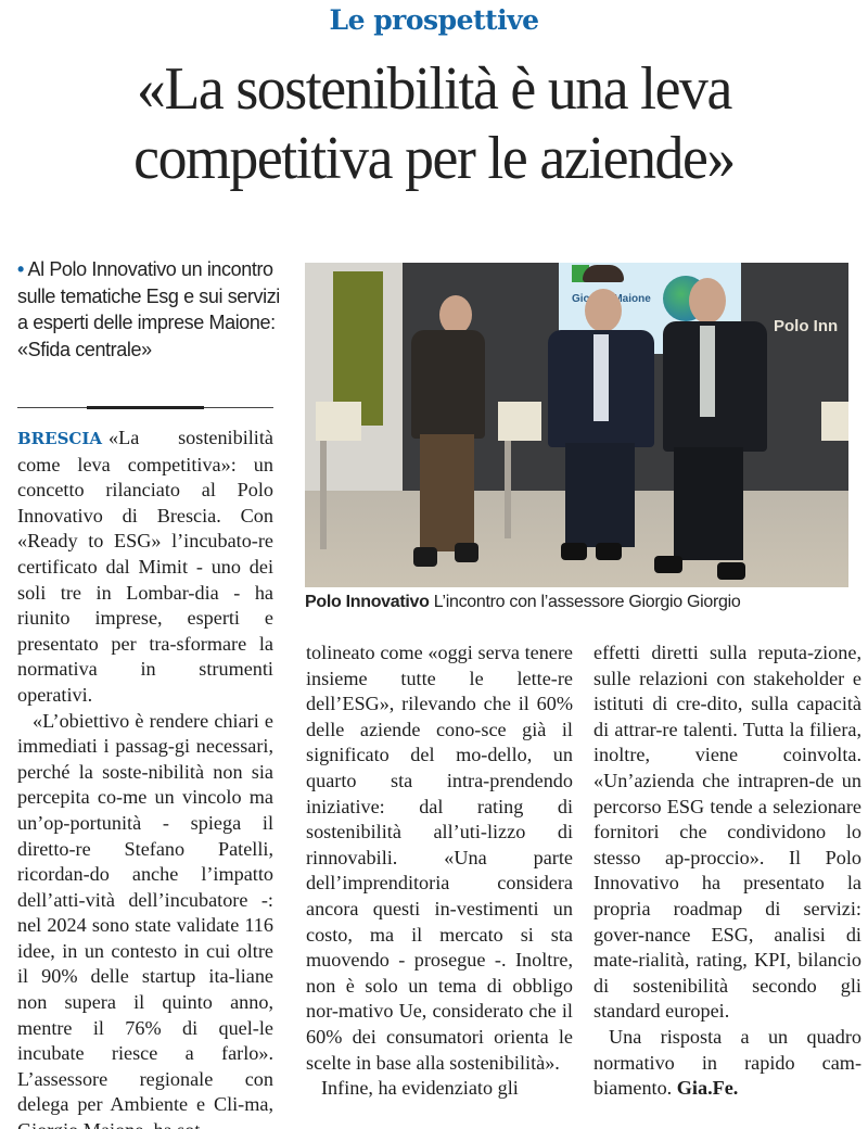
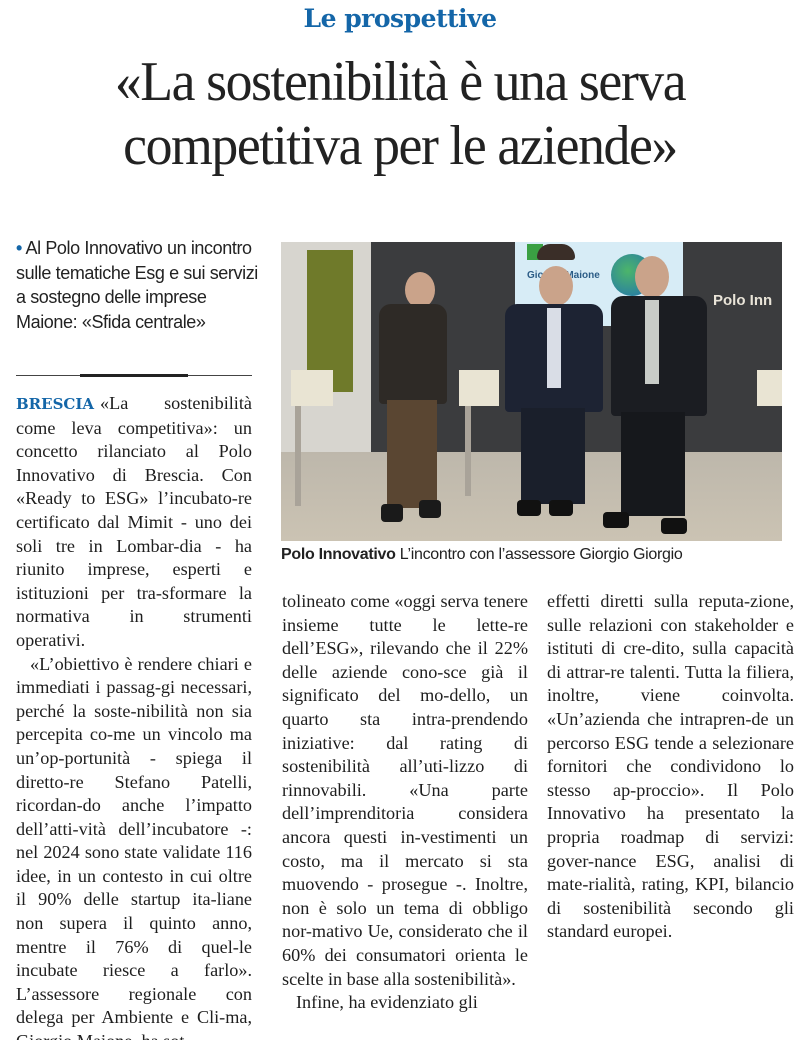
  Le prospettive
- «La sostenibilità è una leva
+ «La sostenibilità è una serva
  competitiva per le aziende»
- • Al Polo Innovativo un incontro sulle tematiche Esg e sui servizi a esperti delle imprese Maione: «Sfida centrale»
+ • Al Polo Innovativo un incontro sulle tematiche Esg e sui servizi a sostegno delle imprese Maione: «Sfida centrale»
- BRESCIA «La sostenibilità come leva competitiva»: un concetto rilanciato al Polo Innovativo di Brescia. Con «Ready to ESG» l’incubato-re certificato dal Mimit - uno dei soli tre in Lombar-dia - ha riunito imprese, esperti e presentato per tra-sformare la normativa in strumenti operativi.
+ BRESCIA «La sostenibilità come leva competitiva»: un concetto rilanciato al Polo Innovativo di Brescia. Con «Ready to ESG» l’incubato-re certificato dal Mimit - uno dei soli tre in Lombar-dia - ha riunito imprese, esperti e istituzioni per tra-sformare la normativa in strumenti operativi.
  «L’obiettivo è rendere chiari e immediati i passag-gi necessari, perché la soste-nibilità non sia percepita co-me un vincolo ma un’op-portunità - spiega il diretto-re Stefano Patelli, ricordan-do anche l’impatto dell’atti-vità dell’incubatore -: nel 2024 sono state validate 116 idee, in un contesto in cui oltre il 90% delle startup ita-liane non supera il quinto anno, mentre il 76% di quel-le incubate riesce a farlo». L’assessore regionale con delega per Ambiente e Cli-ma,
  Polo Inn
  Polo Innovativo L’incontro con l’assessore Giorgio Giorgio
- tolineato come «oggi serva tenere insieme tutte le lette-re dell’ESG», rilevando che il 60% delle aziende cono-sce già il significato del mo-dello, un quarto sta intra-prendendo iniziative: dal rating di sostenibilità all’uti-lizzo di rinnovabili. «Una parte dell’imprenditoria considera ancora questi in-vestimenti un costo, ma il mercato si sta muovendo - prosegue -. Inoltre, non è solo un tema di obbligo nor-mativo Ue, considerato che il 60% dei consumatori orienta le scelte in base alla sostenibilità».
+ tolineato come «oggi serva tenere insieme tutte le lette-re dell’ESG», rilevando che il 22% delle aziende cono-sce già il significato del mo-dello, un quarto sta intra-prendendo iniziative: dal rating di sostenibilità all’uti-lizzo di rinnovabili. «Una parte dell’imprenditoria considera ancora questi in-vestimenti un costo, ma il mercato si sta muovendo - prosegue -. Inoltre, non è solo un tema di obbligo nor-mativo Ue, considerato che il 60% dei consumatori orienta le scelte in base alla sostenibilità».
  Infine, ha evidenziato gli
  effetti diretti sulla reputa-zione, sulle relazioni con stakeholder e istituti di cre-dito, sulla capacità di attrar-re talenti. Tutta la filiera, inoltre, viene coinvolta. «Un’azienda che intrapren-de un percorso ESG tende a selezionare fornitori che condividono lo stesso ap-proccio». Il Polo Innovativo ha presentato la propria roadmap di servizi: gover-nance ESG, analisi di mate-rialità, rating, KPI, bilancio di sostenibilità secondo gli standard europei.
- Una risposta a un quadro normativo in rapido cam-biamento. Gia.Fe.
